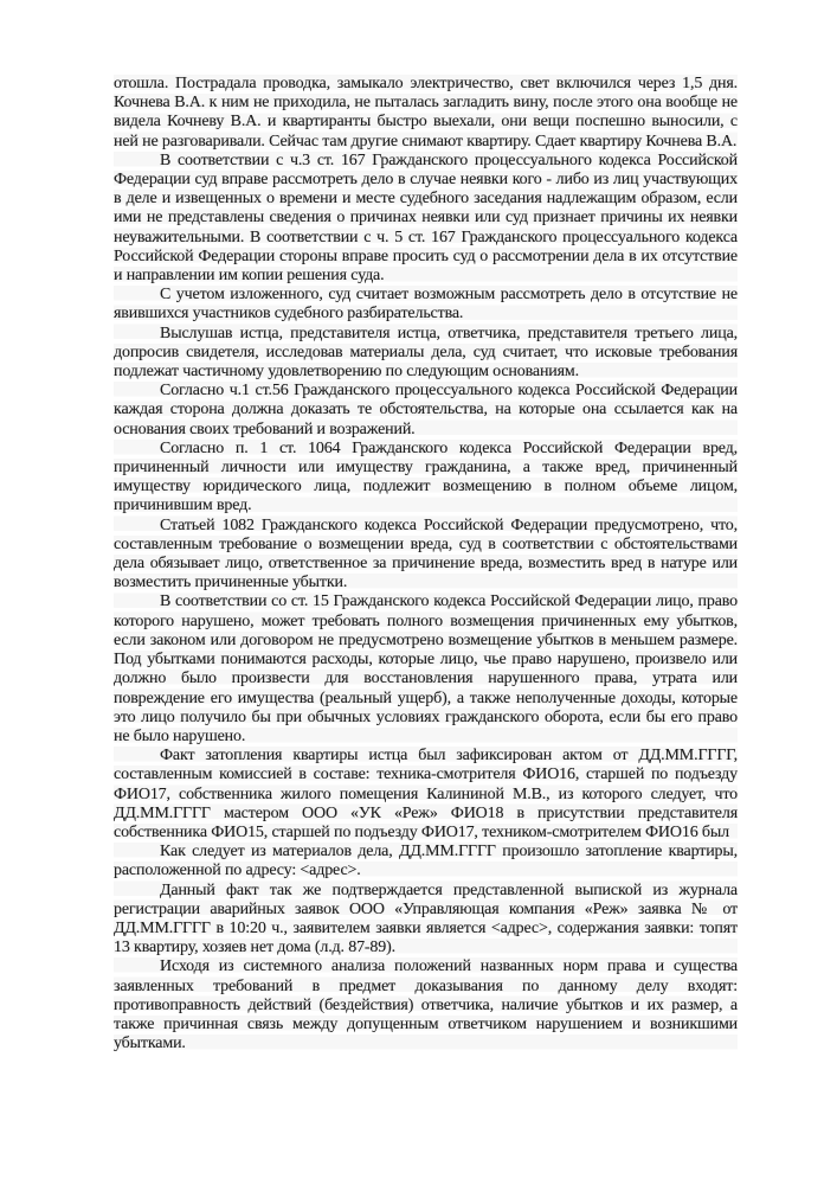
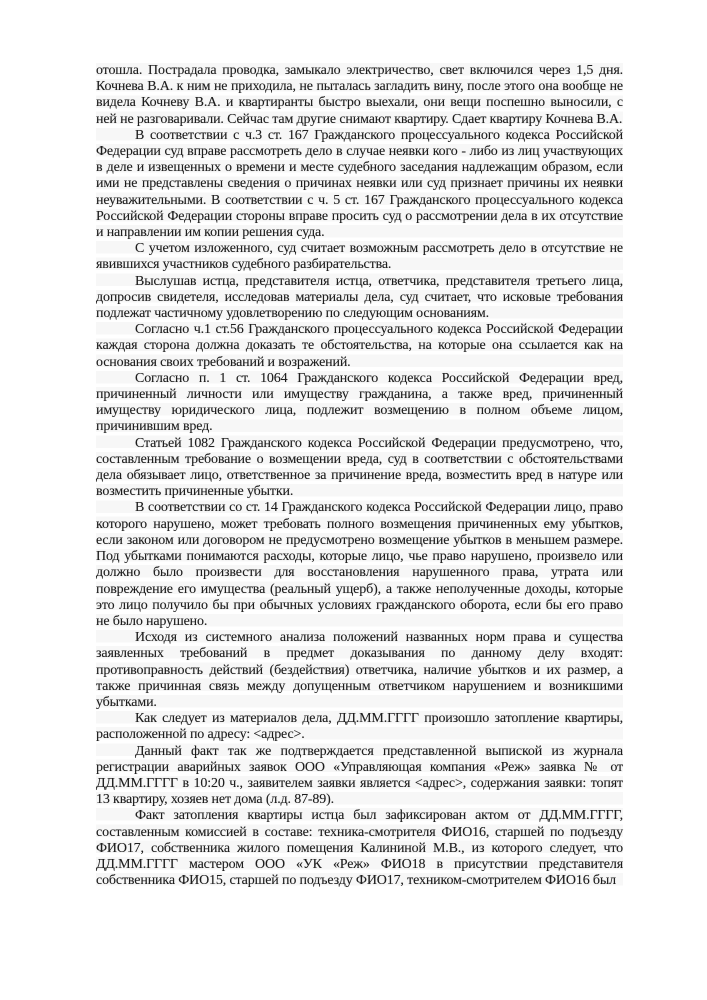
  отошла. Пострадала проводка, замыкало электричество, свет включился через 1,5 дня. Кочнева В.А. к ним не приходила, не пыталась загладить вину, после этого она вообще не видела Кочневу В.А. и квартиранты быстро выехали, они вещи поспешно выносили, с ней не разговаривали. Сейчас там другие снимают квартиру. Сдает квартиру Кочнева В.А.
  В соответствии с ч.3 ст. 167 Гражданского процессуального кодекса Российской Федерации суд вправе рассмотреть дело в случае неявки кого - либо из лиц участвующих в деле и извещенных о времени и месте судебного заседания надлежащим образом, если ими не представлены сведения о причинах неявки или суд признает причины их неявки неуважительными. В соответствии с ч. 5 ст. 167 Гражданского процессуального кодекса Российской Федерации стороны вправе просить суд о рассмотрении дела в их отсутствие и направлении им копии решения суда.
  С учетом изложенного, суд считает возможным рассмотреть дело в отсутствие не явившихся участников судебного разбирательства.
  Выслушав истца, представителя истца, ответчика, представителя третьего лица, допросив свидетеля, исследовав материалы дела, суд считает, что исковые требования подлежат частичному удовлетворению по следующим основаниям.
  Согласно ч.1 ст.56 Гражданского процессуального кодекса Российской Федерации каждая сторона должна доказать те обстоятельства, на которые она ссылается как на основания своих требований и возражений.
  Согласно п. 1 ст. 1064 Гражданского кодекса Российской Федерации вред, причиненный личности или имуществу гражданина, а также вред, причиненный имуществу юридического лица, подлежит возмещению в полном объеме лицом, причинившим вред.
  Статьей 1082 Гражданского кодекса Российской Федерации предусмотрено, что, составленным требование о возмещении вреда, суд в соответствии с обстоятельствами дела обязывает лицо, ответственное за причинение вреда, возместить вред в натуре или возместить причиненные убытки.
- В соответствии со ст. 15 Гражданского кодекса Российской Федерации лицо, право которого нарушено, может требовать полного возмещения причиненных ему убытков, если законом или договором не предусмотрено возмещение убытков в меньшем размере. Под убытками понимаются расходы, которые лицо, чье право нарушено, произвело или должно было произвести для восстановления нарушенного права, утрата или повреждение его имущества (реальный ущерб), а также неполученные доходы, которые это лицо получило бы при обычных условиях гражданского оборота, если бы его право не было нарушено.
+ В соответствии со ст. 14 Гражданского кодекса Российской Федерации лицо, право которого нарушено, может требовать полного возмещения причиненных ему убытков, если законом или договором не предусмотрено возмещение убытков в меньшем размере. Под убытками понимаются расходы, которые лицо, чье право нарушено, произвело или должно было произвести для восстановления нарушенного права, утрата или повреждение его имущества (реальный ущерб), а также неполученные доходы, которые это лицо получило бы при обычных условиях гражданского оборота, если бы его право не было нарушено.
- Факт затопления квартиры истца был зафиксирован актом от ДД.ММ.ГГГГ, составленным комиссией в составе: техника-смотрителя ФИО16, старшей по подъезду ФИО17, собственника жилого помещения Калининой М.В., из которого следует, что ДД.ММ.ГГГГ мастером ООО «УК «Реж» ФИО18 в присутствии представителя собственника ФИО15, старшей по подъезду ФИО17, техником-смотрителем ФИО16 был
+ Исходя из системного анализа положений названных норм права и существа заявленных требований в предмет доказывания по данному делу входят: противоправность действий (бездействия) ответчика, наличие убытков и их размер, а также причинная связь между допущенным ответчиком нарушением и возникшими убытками.
  Как следует из материалов дела, ДД.ММ.ГГГГ произошло затопление квартиры, расположенной по адресу: <адрес>.
  Данный факт так же подтверждается представленной выпиской из журнала регистрации аварийных заявок ООО «Управляющая компания «Реж» заявка № от ДД.ММ.ГГГГ в 10:20 ч., заявителем заявки является <адрес>, содержания заявки: топят 13 квартиру, хозяев нет дома (л.д. 87-89).
- Исходя из системного анализа положений названных норм права и существа заявленных требований в предмет доказывания по данному делу входят: противоправность действий (бездействия) ответчика, наличие убытков и их размер, а также причинная связь между допущенным ответчиком нарушением и возникшими убытками.
+ Факт затопления квартиры истца был зафиксирован актом от ДД.ММ.ГГГГ, составленным комиссией в составе: техника-смотрителя ФИО16, старшей по подъезду ФИО17, собственника жилого помещения Калининой М.В., из которого следует, что ДД.ММ.ГГГГ мастером ООО «УК «Реж» ФИО18 в присутствии представителя собственника ФИО15, старшей по подъезду ФИО17, техником-смотрителем ФИО16 был
